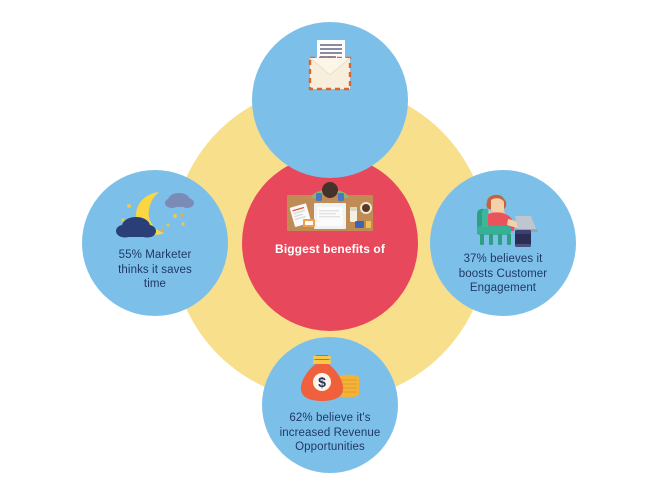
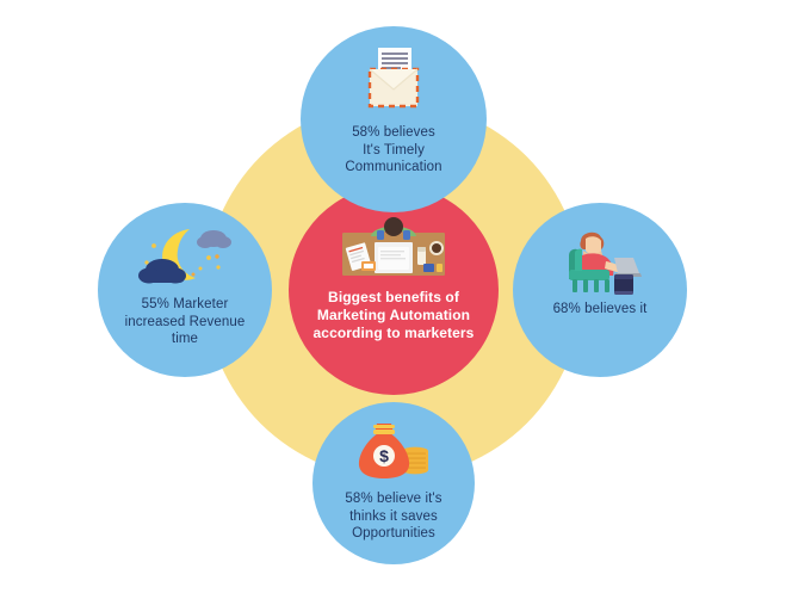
  Biggest benefits of
+ Marketing Automation
+ according to marketers
+ 58% believes
+ It's Timely
+ Communication
  55% Marketer
- thinks it saves
+ increased Revenue
  time
- 37% believes it
+ 68% believes it
- boosts Customer
- Engagement
  $
- 62% believe it's
+ 58% believe it's
- increased Revenue
+ thinks it saves
  Opportunities
